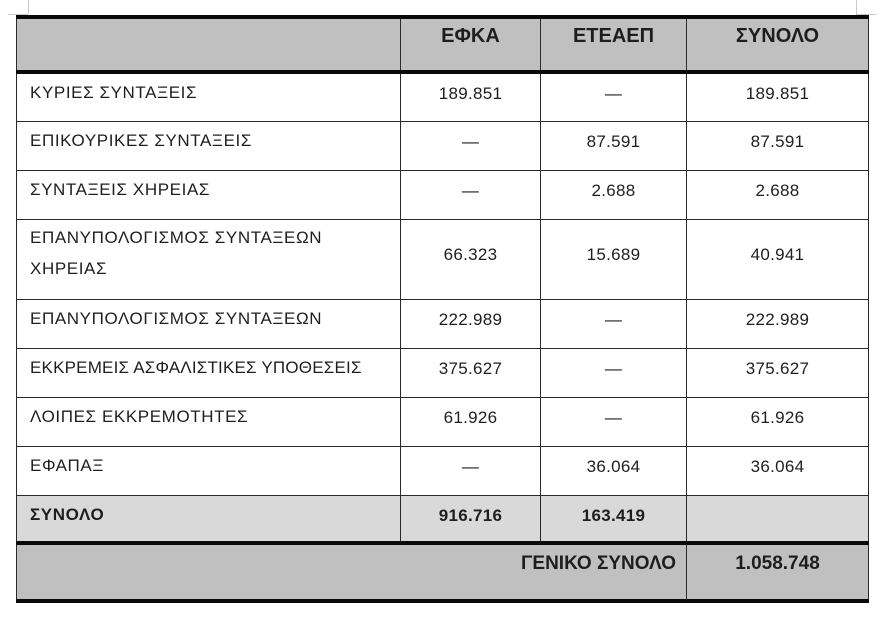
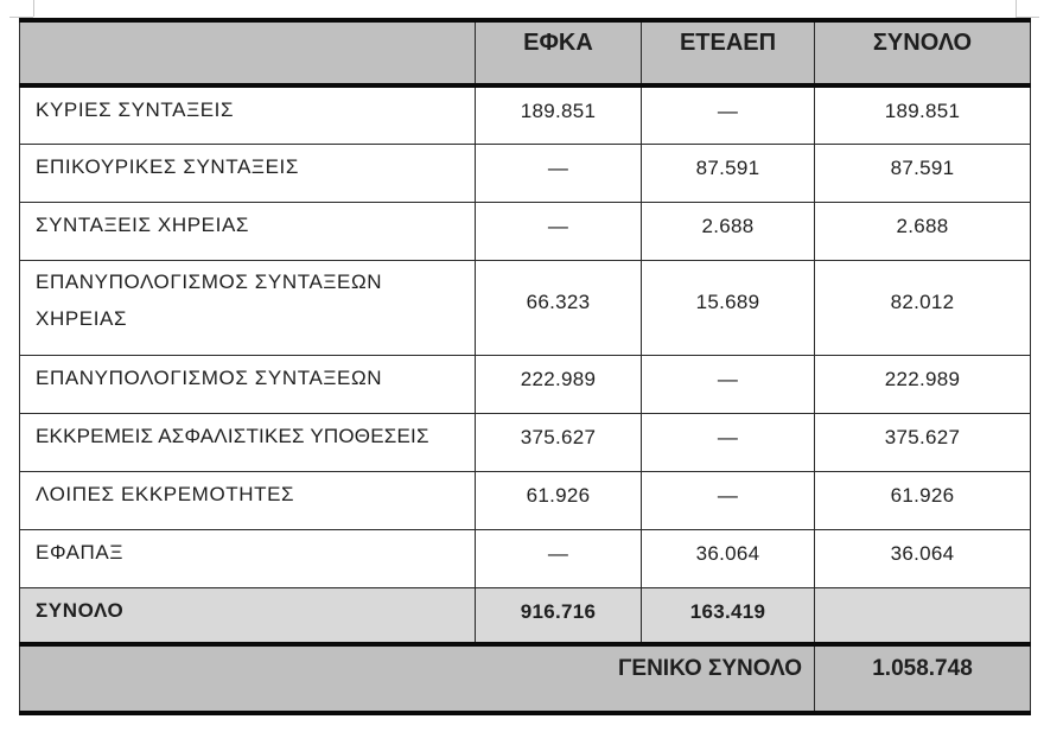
  	ΕΦΚΑ	ΕΤΕΑΕΠ	ΣΥΝΟΛΟ
  ΚΥΡΙΕΣ ΣΥΝΤΑΞΕΙΣ	189.851	—	189.851
  ΕΠΙΚΟΥΡΙΚΕΣ ΣΥΝΤΑΞΕΙΣ	—	87.591	87.591
  ΣΥΝΤΑΞΕΙΣ ΧΗΡΕΙΑΣ	—	2.688	2.688
- ΕΠΑΝΥΠΟΛΟΓΙΣΜΟΣ ΣΥΝΤΑΞΕΩΝ ΧΗΡΕΙΑΣ	66.323	15.689	40.941
+ ΕΠΑΝΥΠΟΛΟΓΙΣΜΟΣ ΣΥΝΤΑΞΕΩΝ ΧΗΡΕΙΑΣ	66.323	15.689	82.012
  ΕΠΑΝΥΠΟΛΟΓΙΣΜΟΣ ΣΥΝΤΑΞΕΩΝ	222.989	—	222.989
  ΕΚΚΡΕΜΕΙΣ ΑΣΦΑΛΙΣΤΙΚΕΣ ΥΠΟΘΕΣΕΙΣ	375.627	—	375.627
  ΛΟΙΠΕΣ ΕΚΚΡΕΜΟΤΗΤΕΣ	61.926	—	61.926
  ΕΦΑΠΑΞ	—	36.064	36.064
  ΣΥΝΟΛΟ	916.716	163.419
  ΓΕΝΙΚΟ ΣΥΝΟΛΟ	1.058.748
